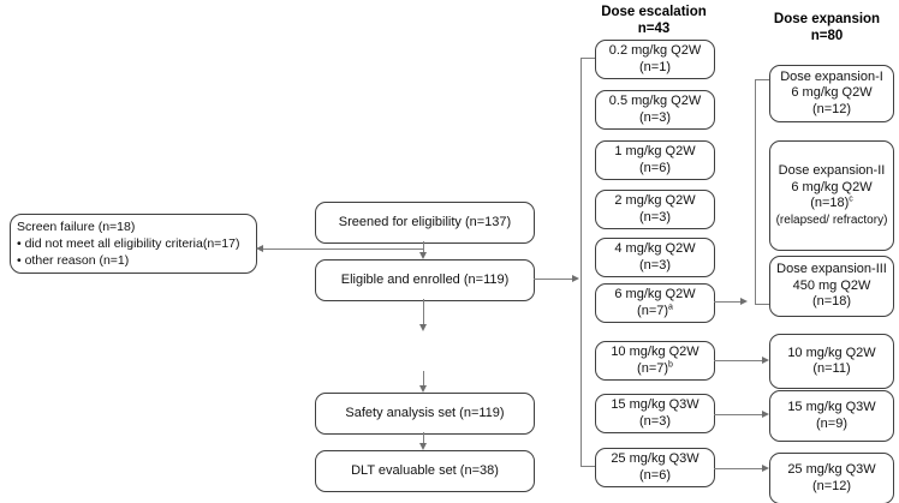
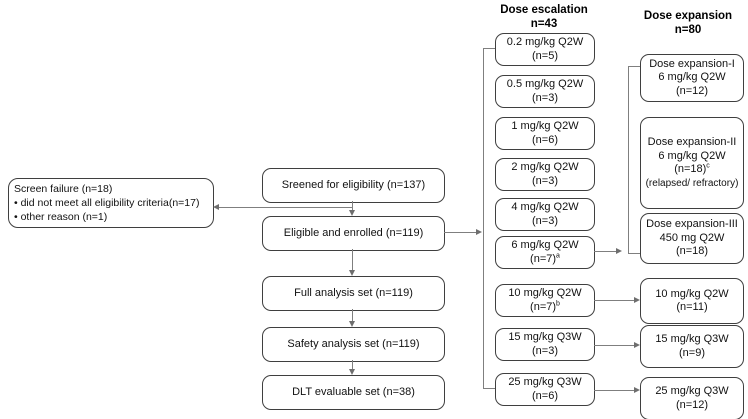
  Dose escalation
  n=43
  Dose expansion
  n=80
  Screen failure (n=18)
  • did not meet all eligibility criteria(n=17)
  • other reason (n=1)
  Sreened for eligibility (n=137)
  Eligible and enrolled (n=119)
+ Full analysis set (n=119)
  Safety analysis set (n=119)
  DLT evaluable set (n=38)
  0.2 mg/kg Q2W
- (n=1)
+ (n=5)
  0.5 mg/kg Q2W
  (n=3)
  1 mg/kg Q2W
  (n=6)
  2 mg/kg Q2W
  (n=3)
  4 mg/kg Q2W
  (n=3)
  6 mg/kg Q2W
  (n=7)
  10 mg/kg Q2W
  (n=7)
  15 mg/kg Q3W
  (n=3)
  25 mg/kg Q3W
  (n=6)
  Dose expansion-I
  6 mg/kg Q2W
  (n=12)
  Dose expansion-II
  6 mg/kg Q2W
  (n=18)
  (relapsed/ refractory)
  Dose expansion-III
  450 mg Q2W
  (n=18)
  10 mg/kg Q2W
  (n=11)
  15 mg/kg Q3W
  (n=9)
  25 mg/kg Q3W
  (n=12)
